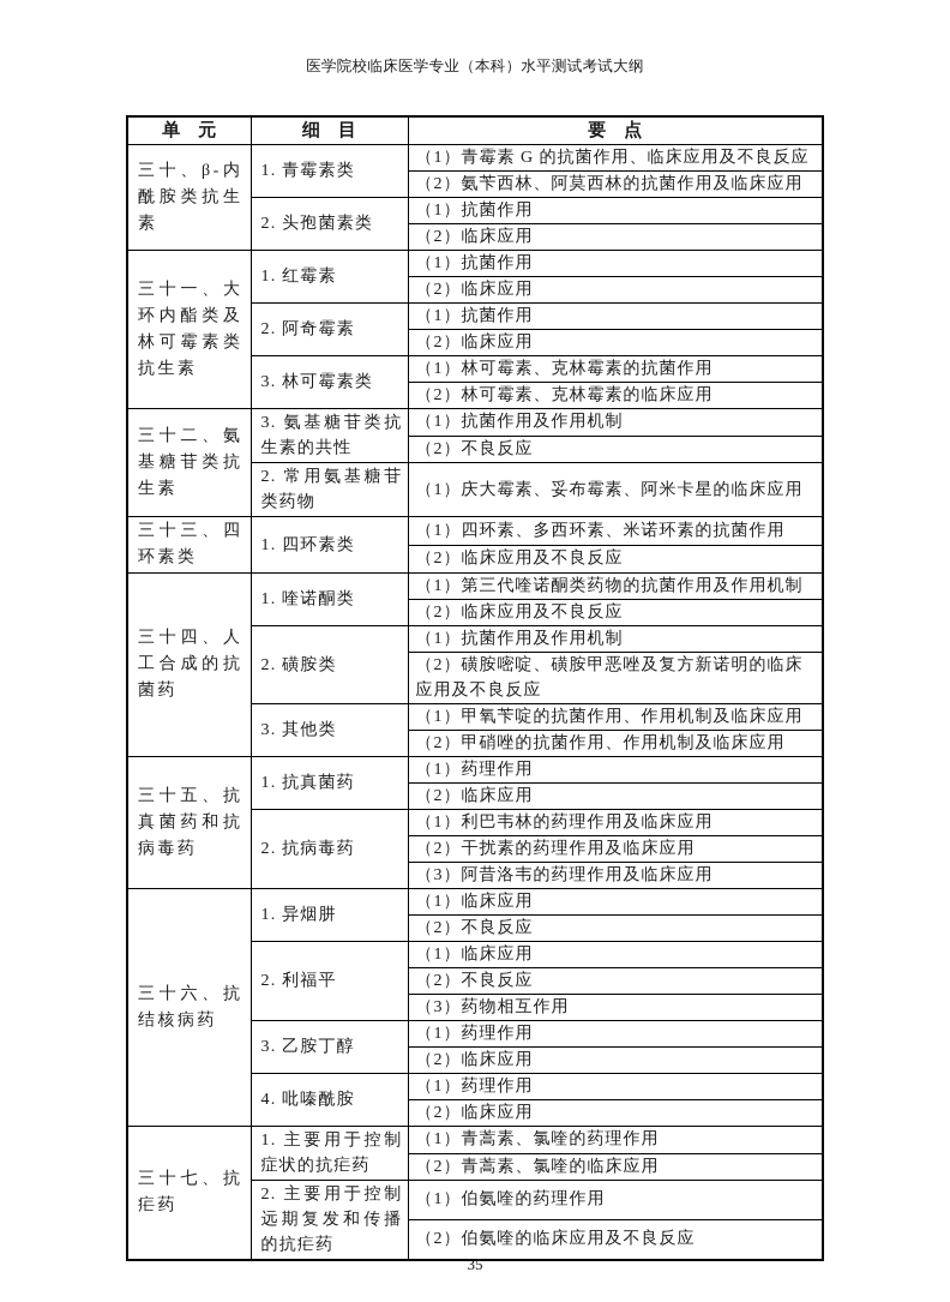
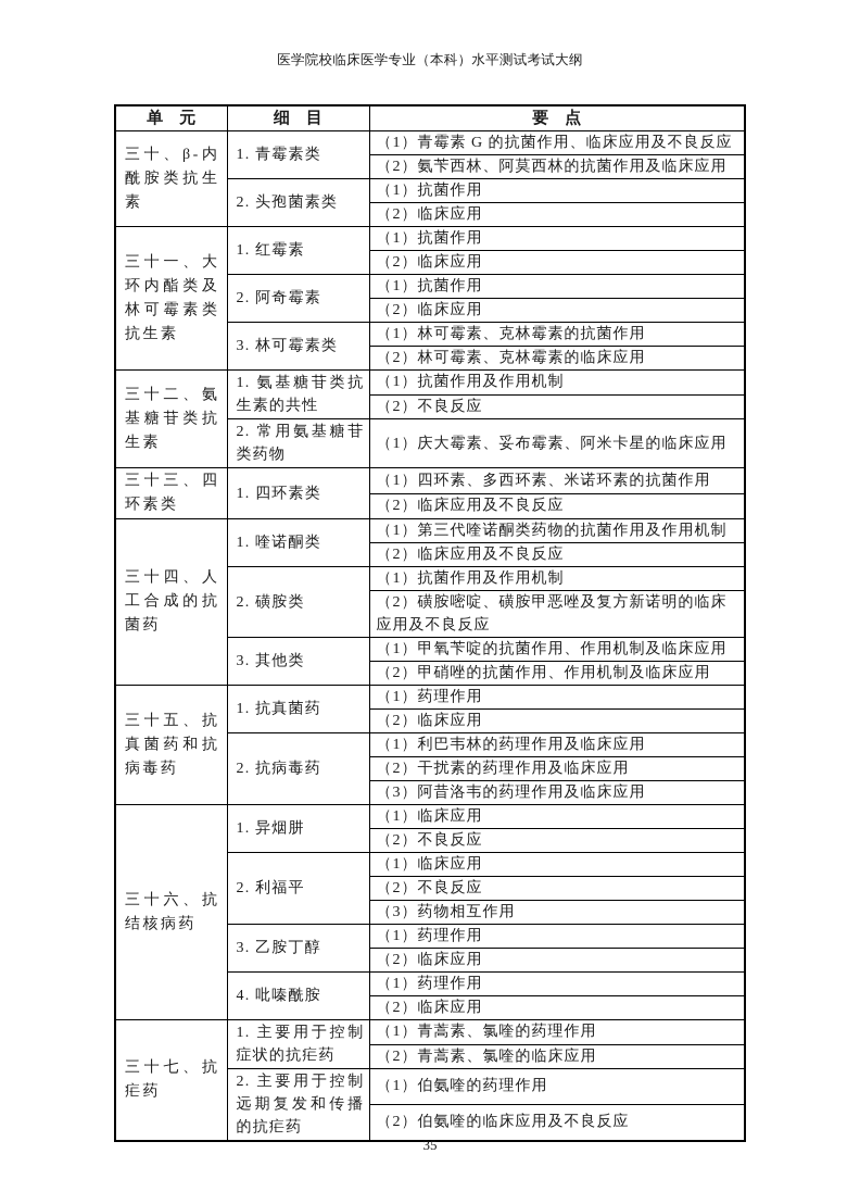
  医学院校临床医学专业（本科）水平测试考试大纲
  单 元	细 目	要 点
  三十、β-内酰胺类抗生素	1. 青霉素类	（1）青霉素 G 的抗菌作用、临床应用及不良反应
  （2）氨苄西林、阿莫西林的抗菌作用及临床应用
  2. 头孢菌素类	（1）抗菌作用
  （2）临床应用
  三十一、大环内酯类及林可霉素类抗生素	1. 红霉素	（1）抗菌作用
  （2）临床应用
  2. 阿奇霉素	（1）抗菌作用
  （2）临床应用
  3. 林可霉素类	（1）林可霉素、克林霉素的抗菌作用
  （2）林可霉素、克林霉素的临床应用
- 三十二、氨基糖苷类抗生素	3. 氨基糖苷类抗生素的共性	（1）抗菌作用及作用机制
+ 三十二、氨基糖苷类抗生素	1. 氨基糖苷类抗生素的共性	（1）抗菌作用及作用机制
  （2）不良反应
  2. 常用氨基糖苷类药物	（1）庆大霉素、妥布霉素、阿米卡星的临床应用
  三十三、四环素类	1. 四环素类	（1）四环素、多西环素、米诺环素的抗菌作用
  （2）临床应用及不良反应
  三十四、人工合成的抗菌药	1. 喹诺酮类	（1）第三代喹诺酮类药物的抗菌作用及作用机制
  （2）临床应用及不良反应
  2. 磺胺类	（1）抗菌作用及作用机制
  （2）磺胺嘧啶、磺胺甲恶唑及复方新诺明的临床应用及不良反应
  3. 其他类	（1）甲氧苄啶的抗菌作用、作用机制及临床应用
  （2）甲硝唑的抗菌作用、作用机制及临床应用
  三十五、抗真菌药和抗病毒药	1. 抗真菌药	（1）药理作用
  （2）临床应用
  2. 抗病毒药	（1）利巴韦林的药理作用及临床应用
  （2）干扰素的药理作用及临床应用
  （3）阿昔洛韦的药理作用及临床应用
  三十六、抗结核病药	1. 异烟肼	（1）临床应用
  （2）不良反应
  2. 利福平	（1）临床应用
  （2）不良反应
  （3）药物相互作用
  3. 乙胺丁醇	（1）药理作用
  （2）临床应用
  4. 吡嗪酰胺	（1）药理作用
  （2）临床应用
  三十七、抗疟药	1. 主要用于控制症状的抗疟药	（1）青蒿素、氯喹的药理作用
  （2）青蒿素、氯喹的临床应用
  2. 主要用于控制远期复发和传播的抗疟药	（1）伯氨喹的药理作用
  （2）伯氨喹的临床应用及不良反应
  35
